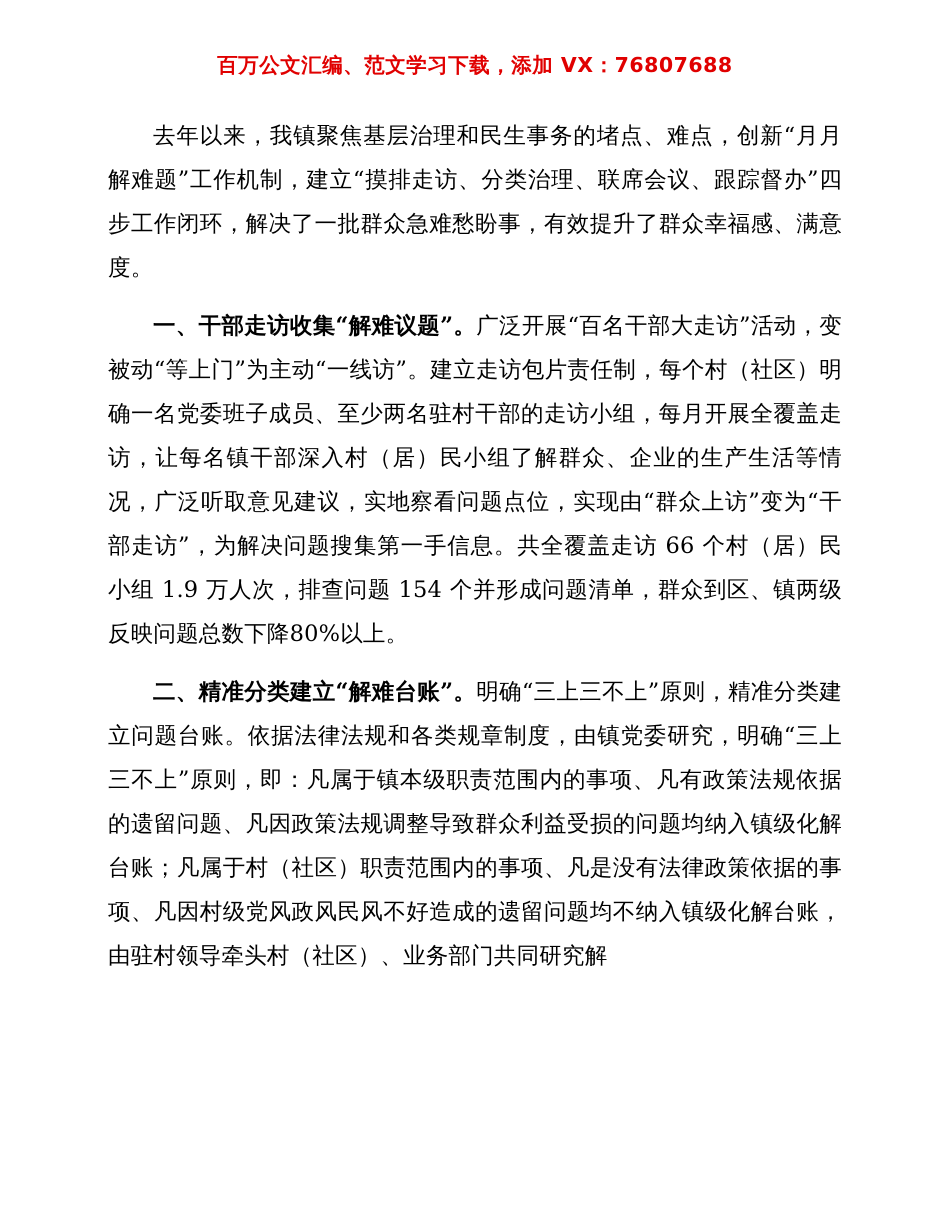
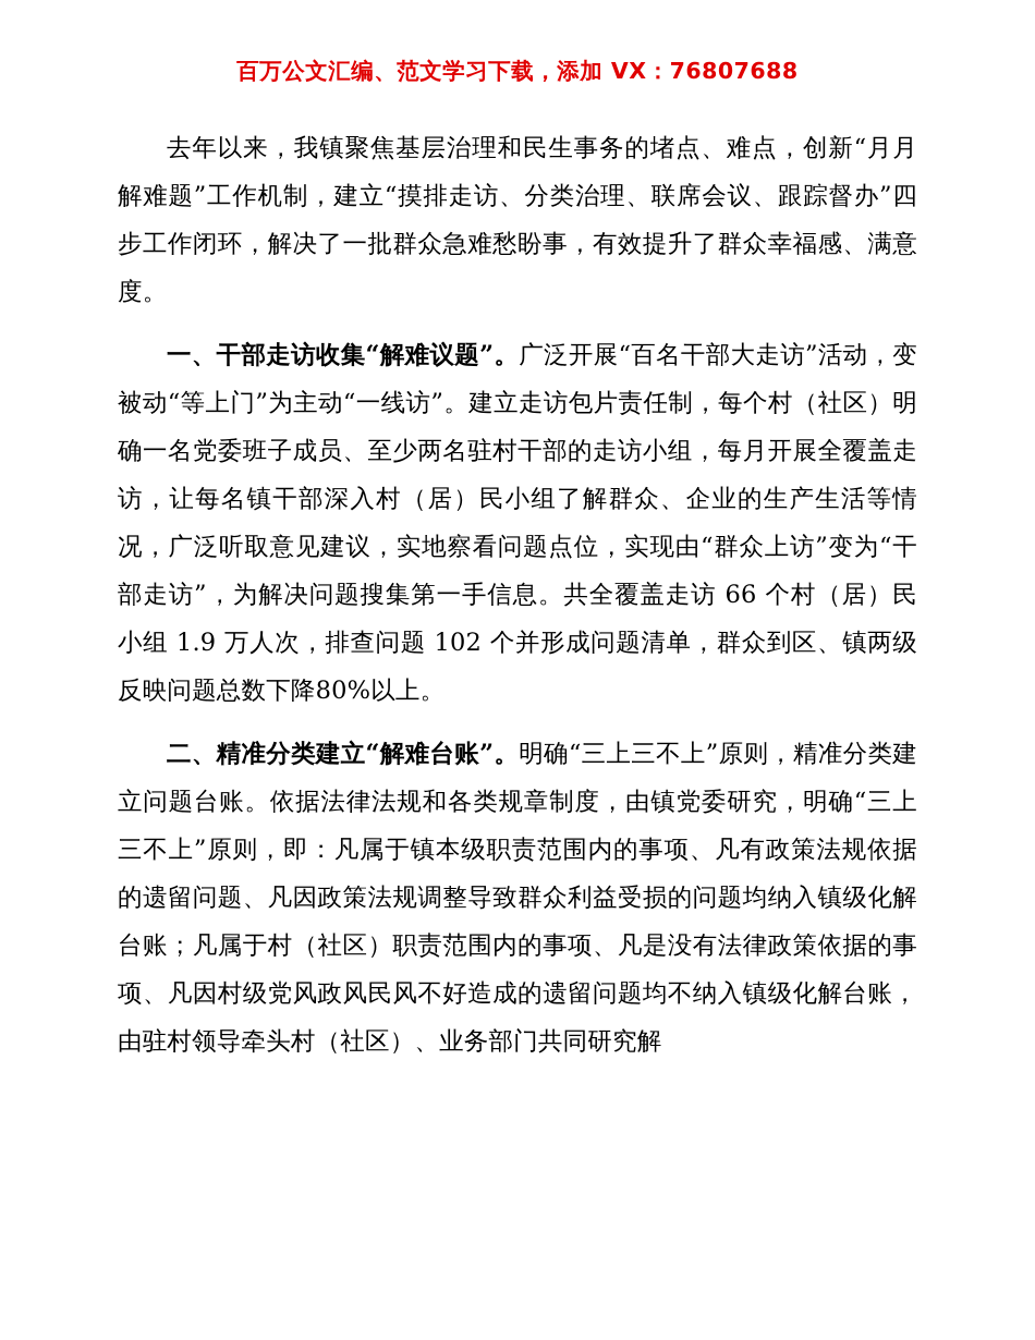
  百万公文汇编、范文学习下载，添加 VX：76807688
  去年以来，我镇聚焦基层治理和民生事务的堵点、难点，创新“月月解难题”工作机制，建立“摸排走访、分类治理、联席会议、跟踪督办”四步工作闭环，解决了一批群众急难愁盼事，有效提升了群众幸福感、满意度。
- 一、干部走访收集“解难议题”。广泛开展“百名干部大走访”活动，变被动“等上门”为主动“一线访”。建立走访包片责任制，每个村（社区）明确一名党委班子成员、至少两名驻村干部的走访小组，每月开展全覆盖走访，让每名镇干部深入村（居）民小组了解群众、企业的生产生活等情况，广泛听取意见建议，实地察看问题点位，实现由“群众上访”变为“干部走访”，为解决问题搜集第一手信息。共全覆盖走访 66 个村（居）民小组 1.9 万人次，排查问题 154 个并形成问题清单，群众到区、镇两级反映问题总数下降80%以上。
+ 一、干部走访收集“解难议题”。广泛开展“百名干部大走访”活动，变被动“等上门”为主动“一线访”。建立走访包片责任制，每个村（社区）明确一名党委班子成员、至少两名驻村干部的走访小组，每月开展全覆盖走访，让每名镇干部深入村（居）民小组了解群众、企业的生产生活等情况，广泛听取意见建议，实地察看问题点位，实现由“群众上访”变为“干部走访”，为解决问题搜集第一手信息。共全覆盖走访 66 个村（居）民小组 1.9 万人次，排查问题 102 个并形成问题清单，群众到区、镇两级反映问题总数下降80%以上。
  二、精准分类建立“解难台账”。明确“三上三不上”原则，精准分类建立问题台账。依据法律法规和各类规章制度，由镇党委研究，明确“三上三不上”原则，即：凡属于镇本级职责范围内的事项、凡有政策法规依据的遗留问题、凡因政策法规调整导致群众利益受损的问题均纳入镇级化解台账；凡属于村（社区）职责范围内的事项、凡是没有法律政策依据的事项、凡因村级党风政风民风不好造成的遗留问题均不纳入镇级化解台账，由驻村领导牵头村（社区）、业务部门共同研究解
